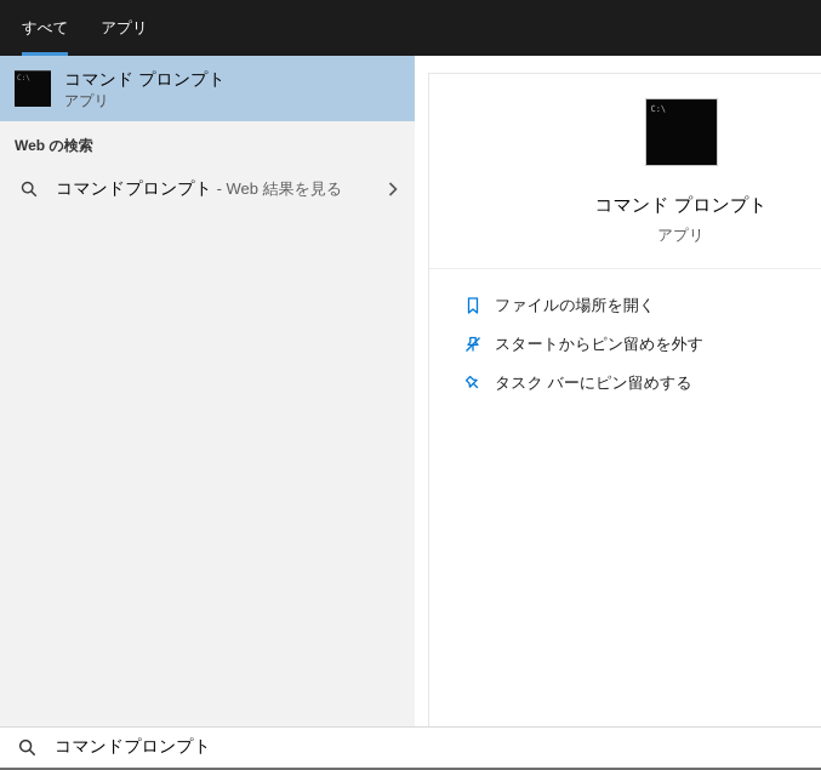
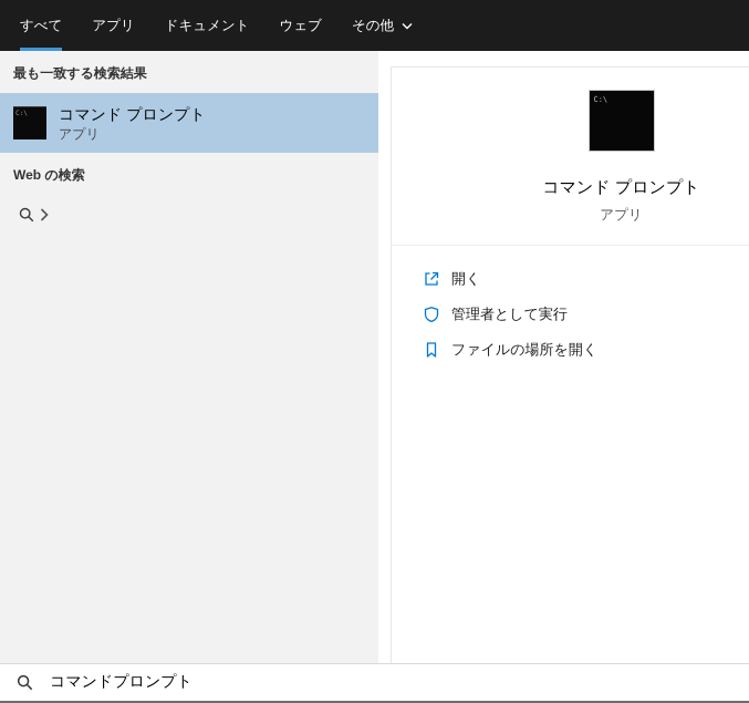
  すべて
  アプリ
+ ドキュメント
+ ウェブ
+ その他
+ 最も一致する検索結果
  コマンド プロンプト
  アプリ
  Web の検索
- コマンドプロンプト - Web 結果を見る
  C:\
  コマンド プロンプト
  アプリ
+ 開く
+ 管理者として実行
  ファイルの場所を開く
- スタートからピン留めを外す
- タスク バーにピン留めする
  コマンドプロンプト
